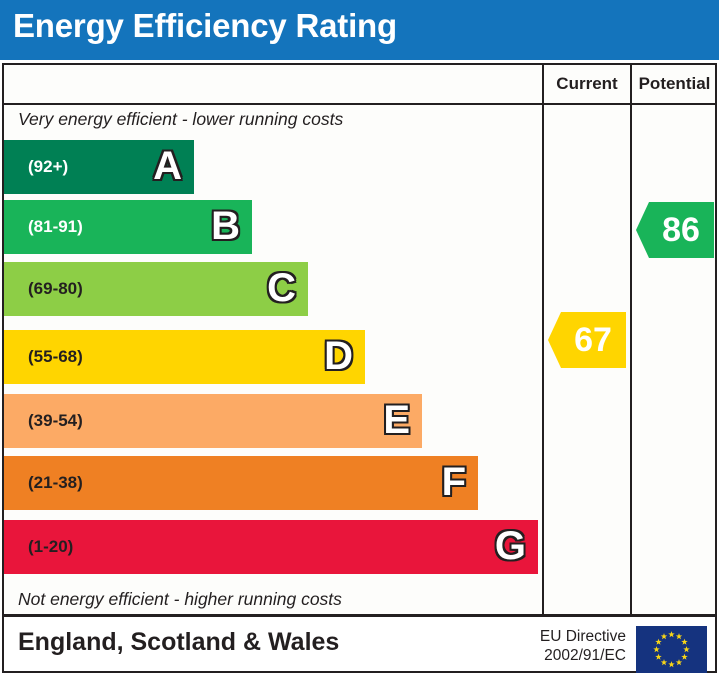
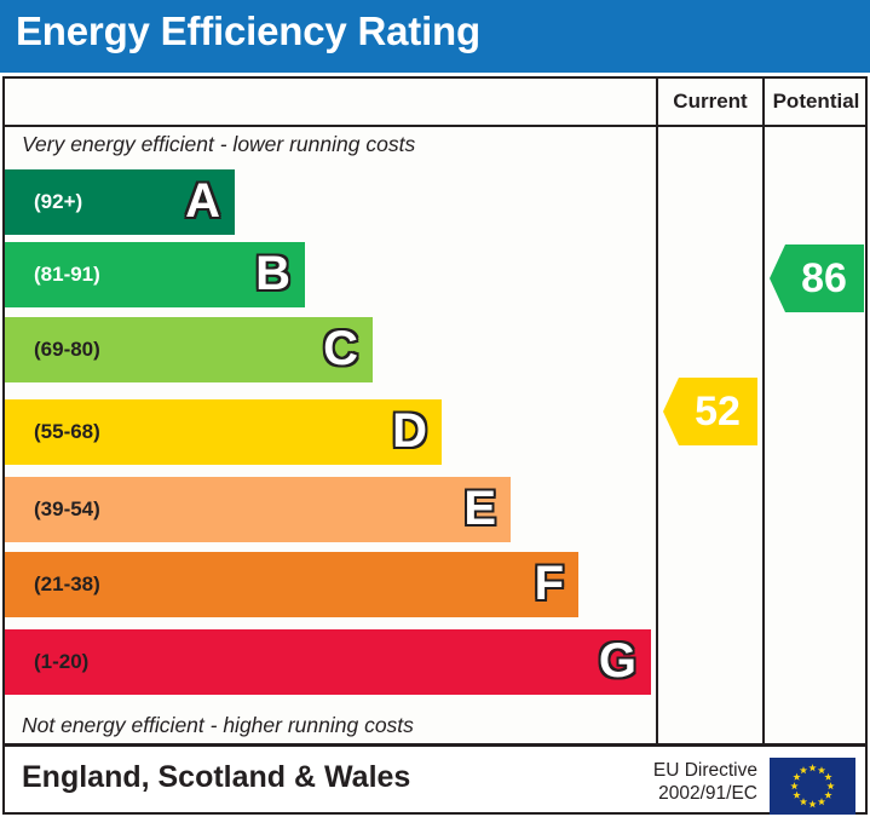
  Energy Efficiency Rating
  Current
  Potential
  Very energy efficient - lower running costs
  Not energy efficient - higher running costs
  (92+)
  A
  (81-91)
  B
  (69-80)
  C
  (55-68)
  D
  (39-54)
  E
  (21-38)
  F
  (1-20)
  G
- 67
+ 52
  86
  England, Scotland & Wales
  EU Directive
  2002/91/EC
